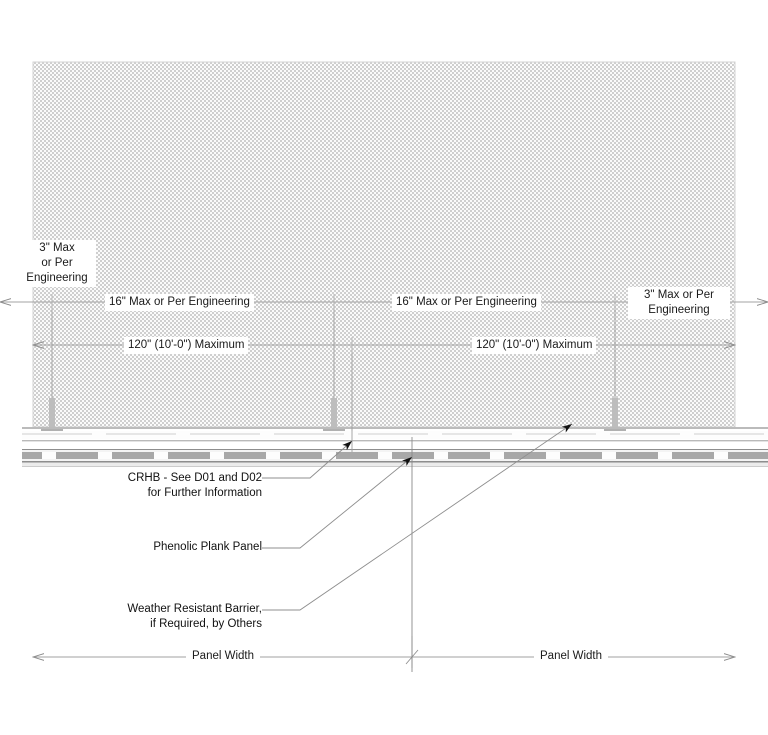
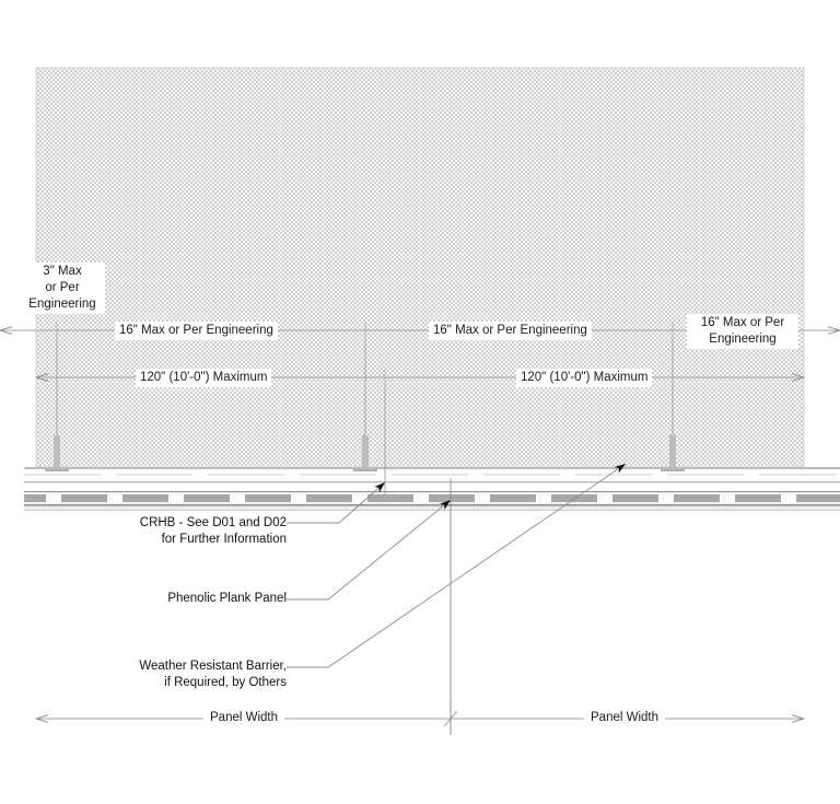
  3" Max
  or Per
  Engineering
  16" Max or Per Engineering
  16" Max or Per Engineering
- 3" Max or Per
+ 16" Max or Per
  Engineering
  120" (10'-0") Maximum
  120" (10'-0") Maximum
  CRHB - See D01 and D02
  for Further Information
  Phenolic Plank Panel
  Weather Resistant Barrier,
  if Required, by Others
  Panel Width
  Panel Width
